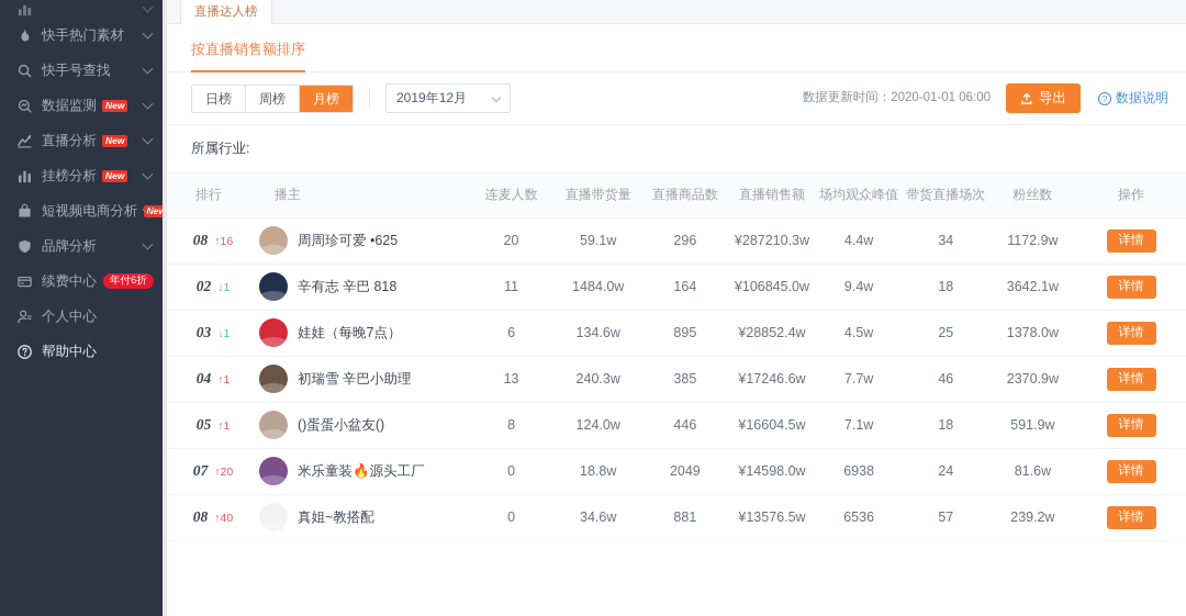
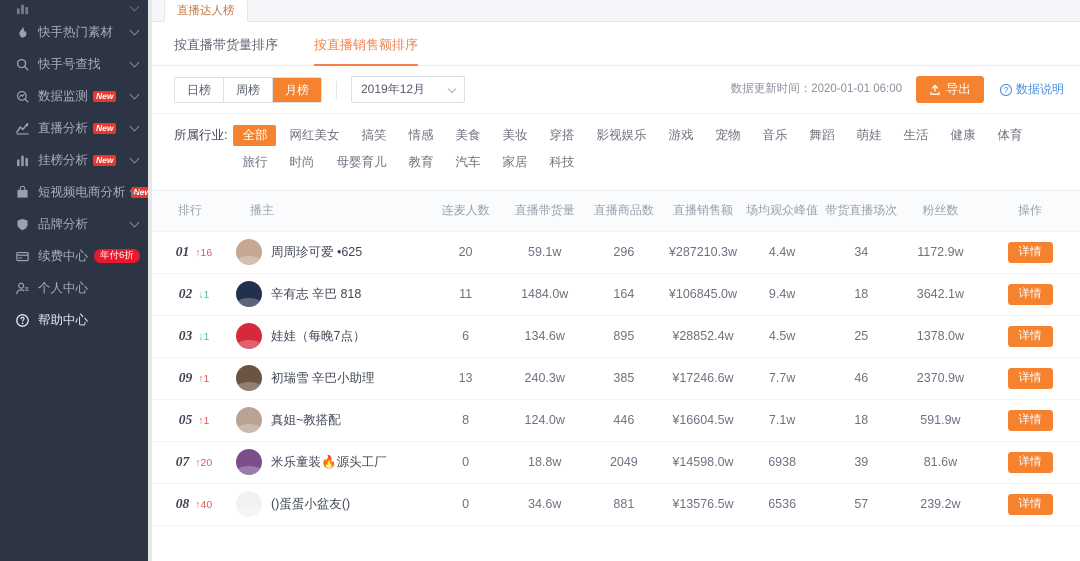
  快手热门素材
  快手号查找
  数据监测
  New
  直播分析
  New
  挂榜分析
  New
  短视频电商分析
  品牌分析
  续费中心
  年付6折
  个人中心
  帮助中心
  直播达人榜
+ 按直播带货量排序
  按直播销售额排序
  日榜
  周榜
  月榜
  2019年12月
  数据更新时间：2020-01-01 06:00
  导出
  ?
  数据说明
  所属行业:
+ 全部
+ 网红美女
+ 搞笑
+ 情感
+ 美食
+ 美妆
+ 穿搭
+ 影视娱乐
+ 游戏
+ 宠物
+ 音乐
+ 舞蹈
+ 萌娃
+ 生活
+ 健康
+ 体育
+ 旅行
+ 时尚
+ 母婴育儿
+ 教育
+ 汽车
+ 家居
+ 科技
  排行	播主	连麦人数	直播带货量	直播商品数	直播销售额	场均观众峰值	带货直播场次	粉丝数	操作
- 08 ↑16	周周珍可爱 •625	20	59.1w	296	¥287210.3w	4.4w	34	1172.9w	详情
+ 01 ↑16	周周珍可爱 •625	20	59.1w	296	¥287210.3w	4.4w	34	1172.9w	详情
  02 ↓1	辛有志 辛巴 818	11	1484.0w	164	¥106845.0w	9.4w	18	3642.1w	详情
  03 ↓1	娃娃（每晚7点）	6	134.6w	895	¥28852.4w	4.5w	25	1378.0w	详情
- 04 ↑1	初瑞雪 辛巴小助理	13	240.3w	385	¥17246.6w	7.7w	46	2370.9w	详情
+ 09 ↑1	初瑞雪 辛巴小助理	13	240.3w	385	¥17246.6w	7.7w	46	2370.9w	详情
- 05 ↑1	()蛋蛋小盆友()	8	124.0w	446	¥16604.5w	7.1w	18	591.9w	详情
+ 05 ↑1	真姐~教搭配	8	124.0w	446	¥16604.5w	7.1w	18	591.9w	详情
- 07 ↑20	米乐童装🔥源头工厂	0	18.8w	2049	¥14598.0w	6938	24	81.6w	详情
+ 07 ↑20	米乐童装🔥源头工厂	0	18.8w	2049	¥14598.0w	6938	39	81.6w	详情
- 08 ↑40	真姐~教搭配	0	34.6w	881	¥13576.5w	6536	57	239.2w	详情
+ 08 ↑40	()蛋蛋小盆友()	0	34.6w	881	¥13576.5w	6536	57	239.2w	详情
